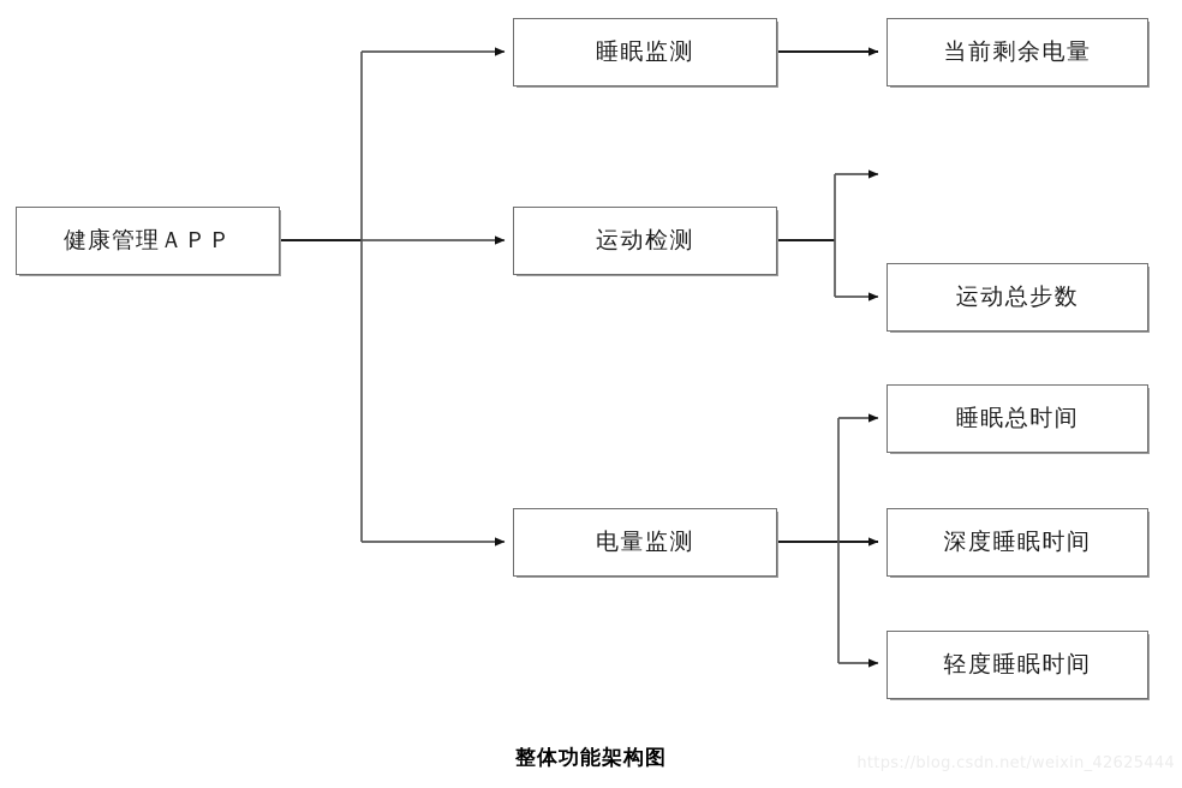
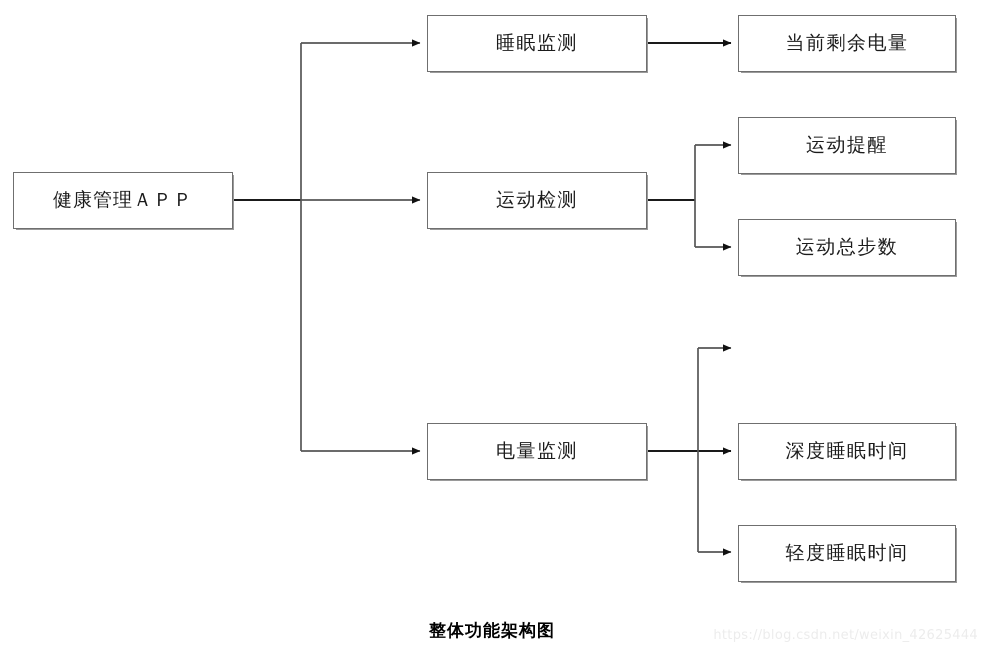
  健康管理ＡＰＰ
  睡眠监测
  运动检测
  电量监测
  当前剩余电量
+ 运动提醒
  运动总步数
- 睡眠总时间
  深度睡眠时间
  轻度睡眠时间
  整体功能架构图
